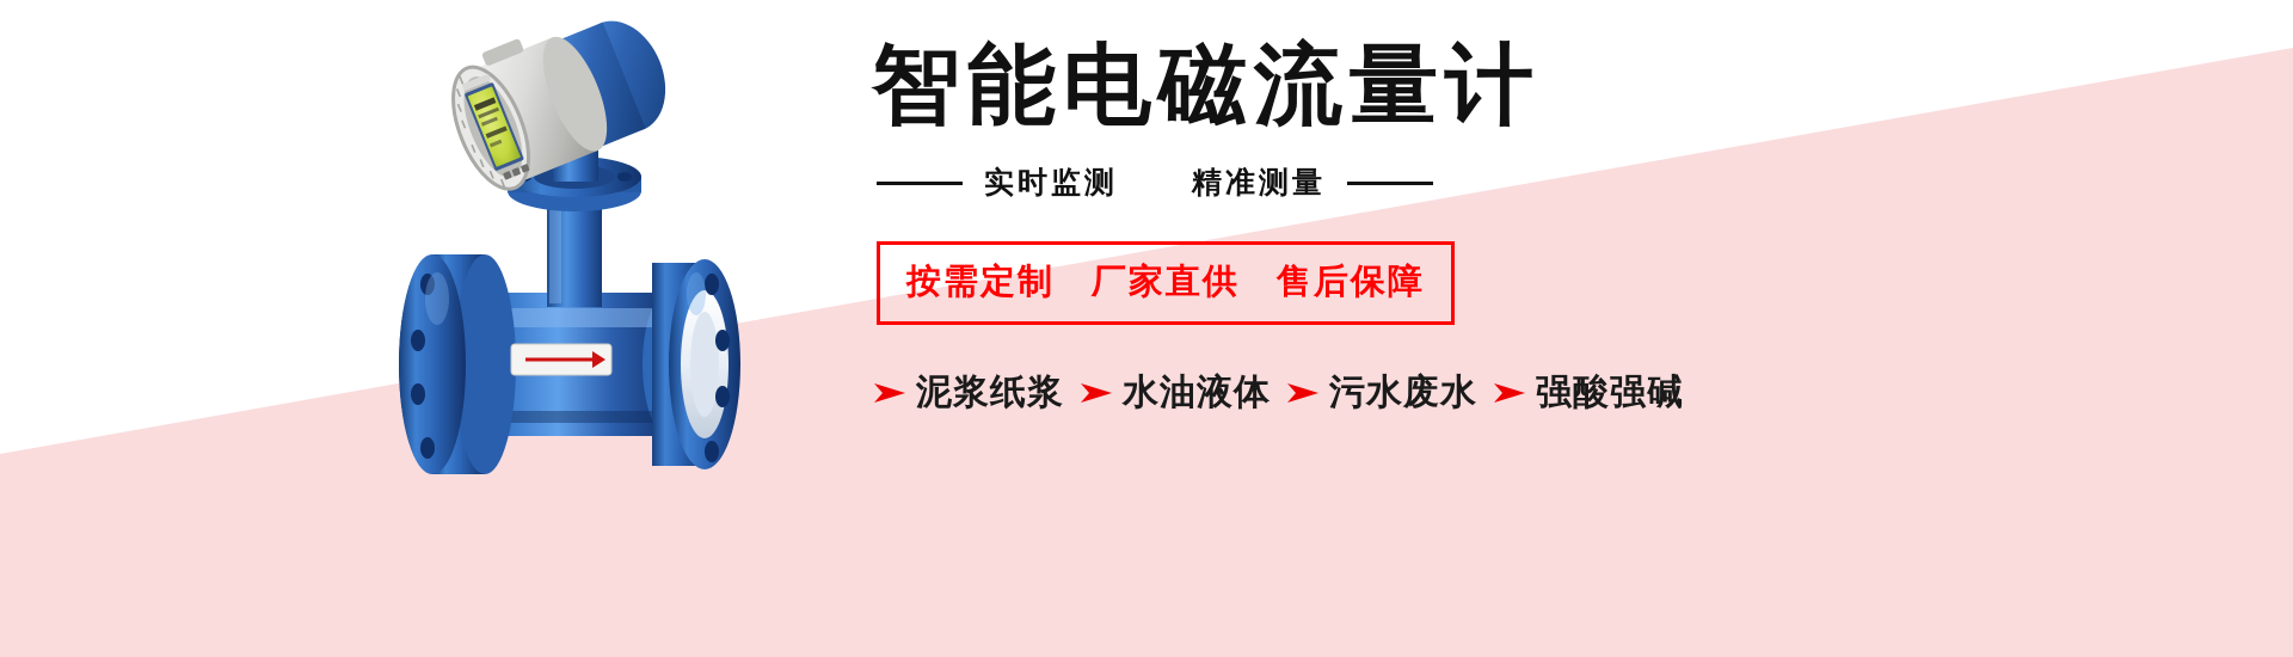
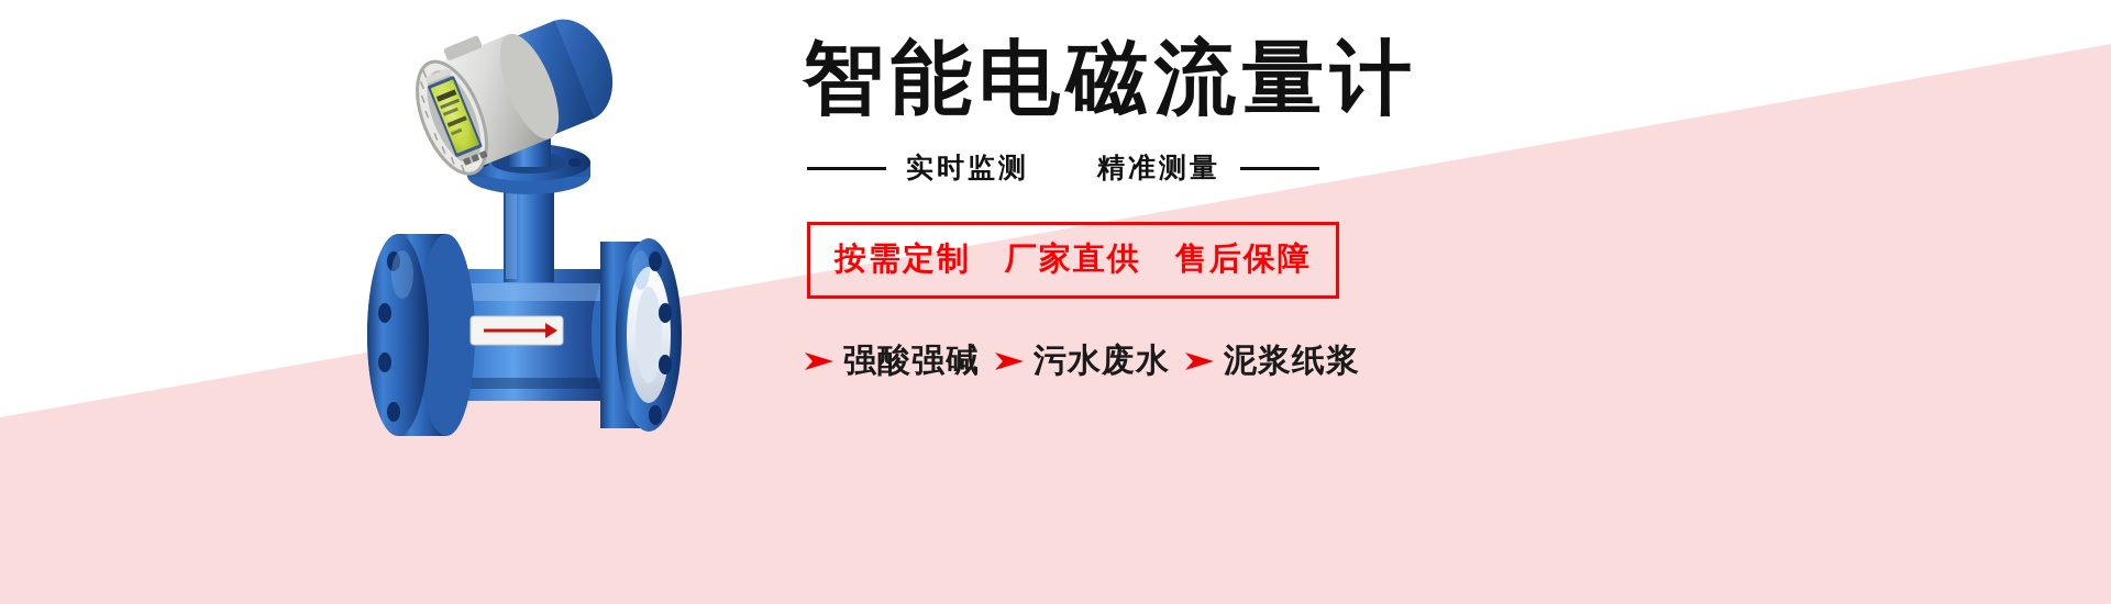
  智能电磁流量计
  实时监测
  精准测量
  按需定制 厂家直供 售后保障
- 泥浆纸浆
+ 强酸强碱
- 水油液体
  污水废水
- 强酸强碱
+ 泥浆纸浆
